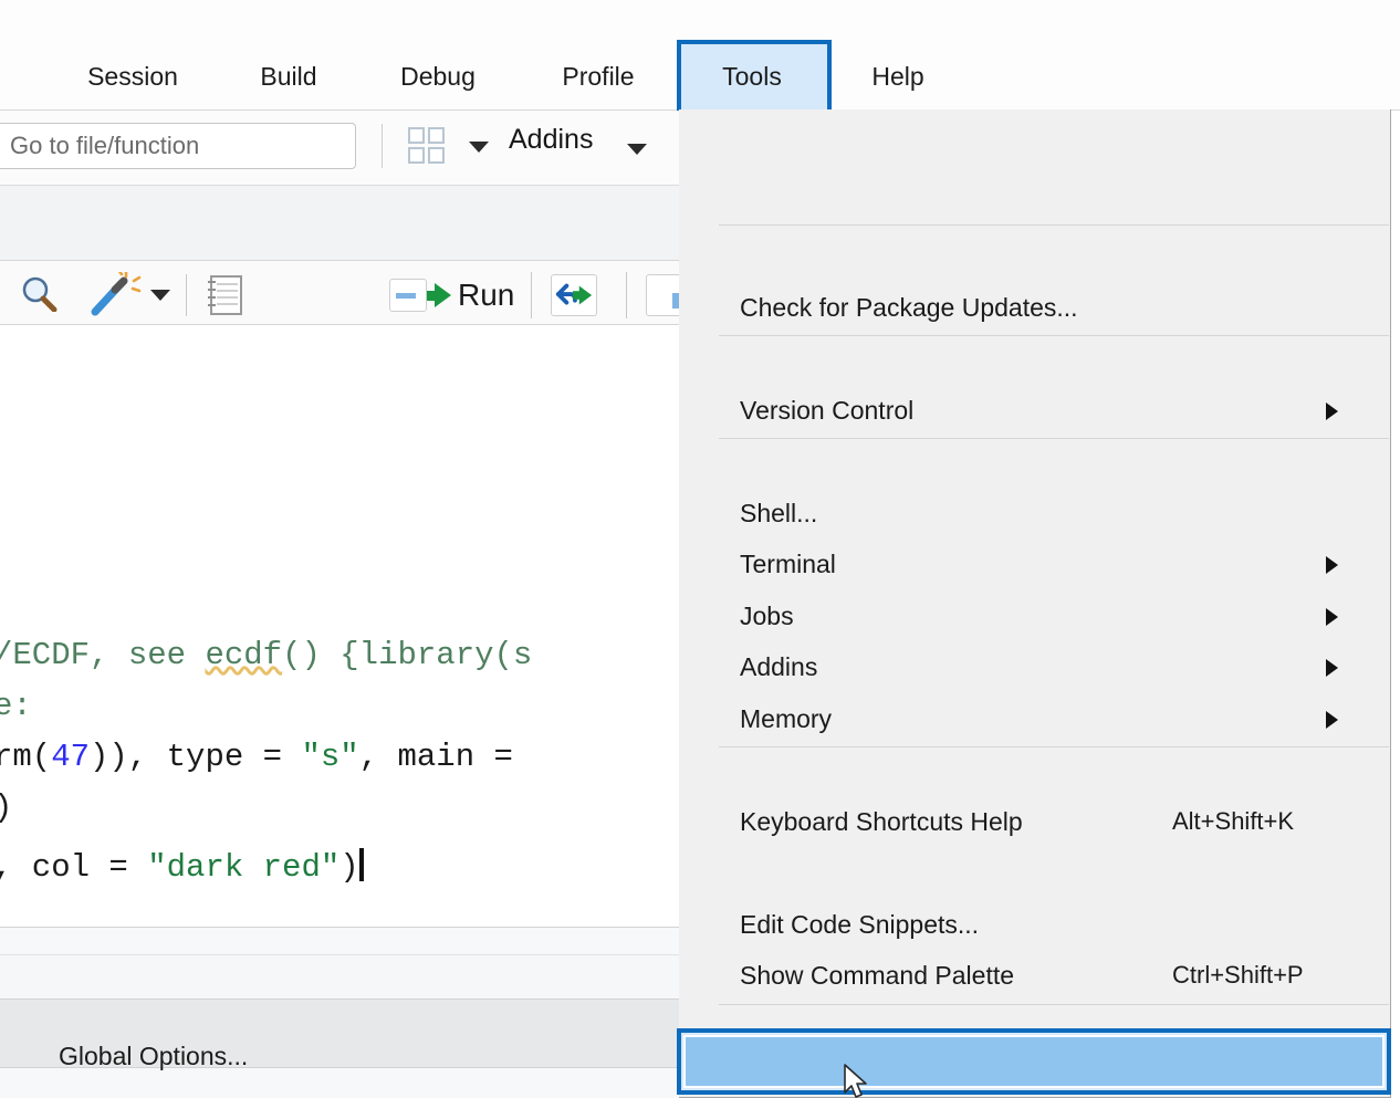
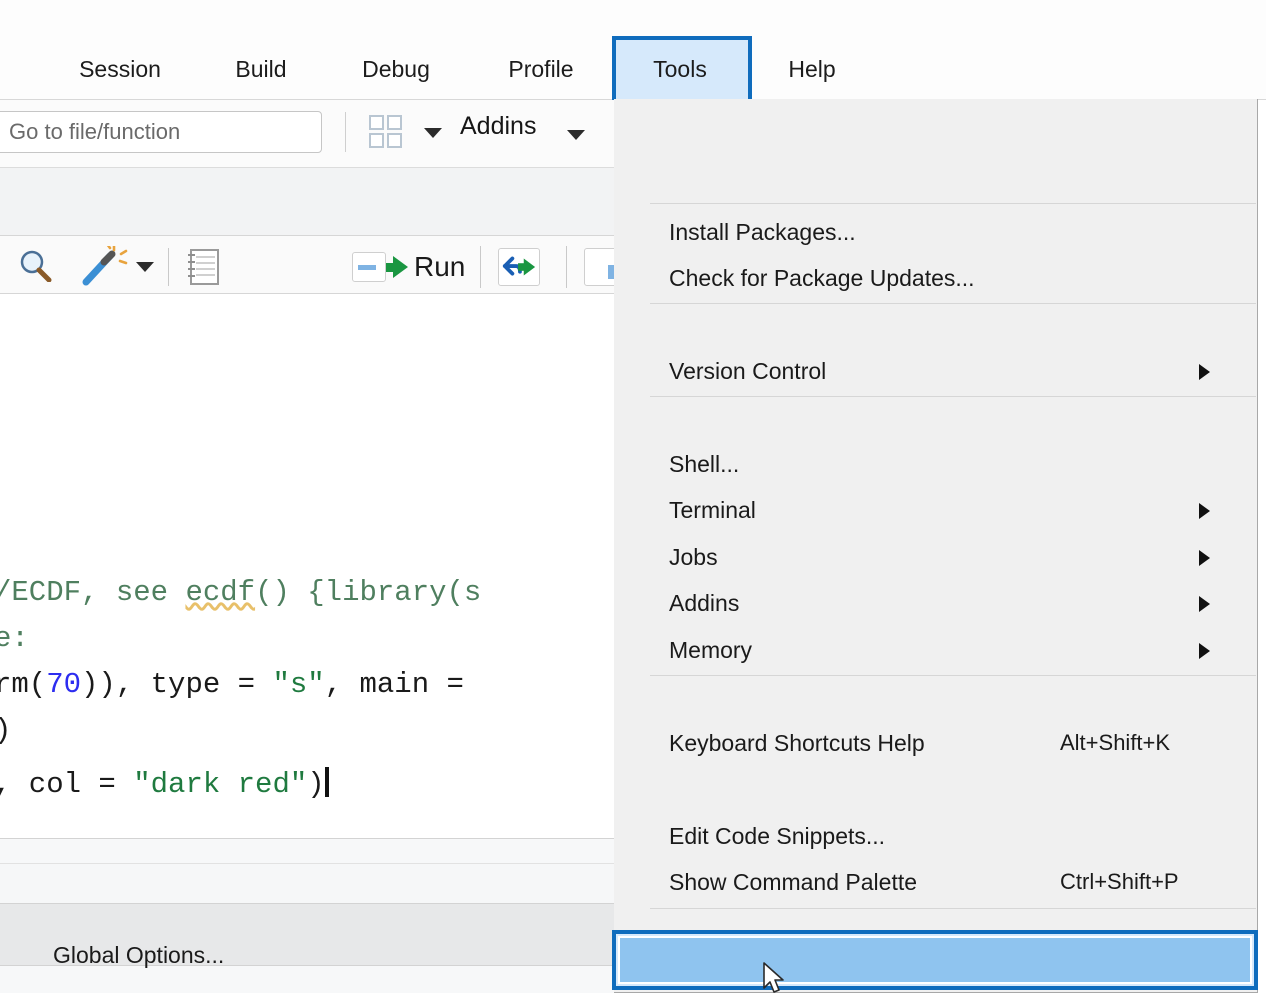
  Session
  Build
  Debug
  Profile
  Tools
  Help
  Go to file/function
  Addins
  Run
  /ECDF, see ecdf() {library(s
  e:
- rm(47)), type = "s", main =
+ rm(70)), type = "s", main =
  )
  , col = "dark red")
+ Install Packages...
  Check for Package Updates...
  Version Control
  Shell...
  Terminal
  Jobs
  Addins
  Memory
  Keyboard Shortcuts Help
  Alt+Shift+K
  Edit Code Snippets...
  Show Command Palette
  Ctrl+Shift+P
  Global Options...
